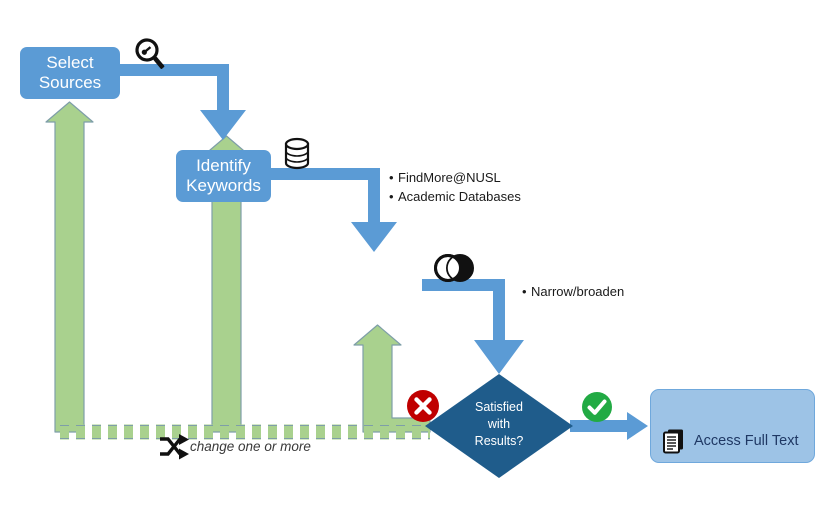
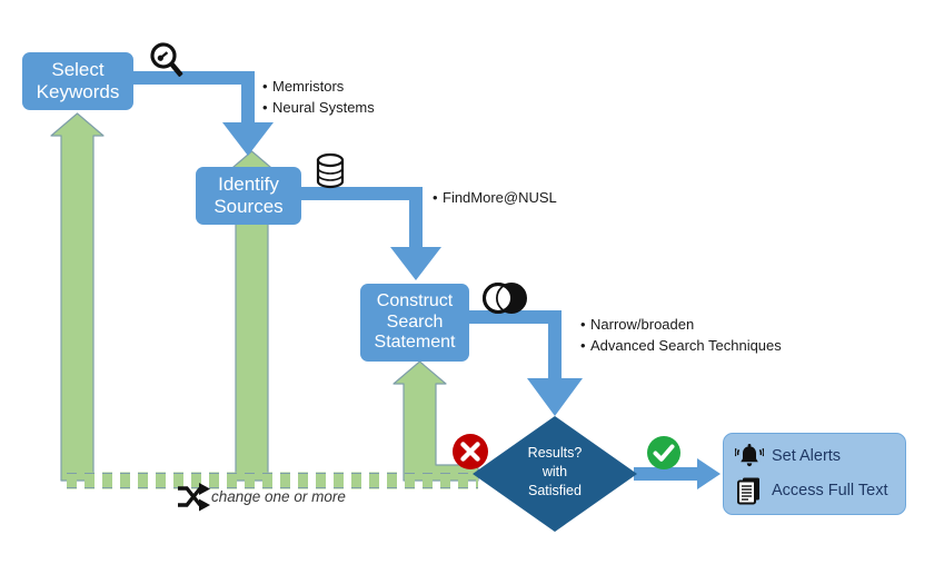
  Select
- Sources
+ Keywords
  Identify
- Keywords
+ Sources
+ Construct
+ Search
+ Statement
- Satisfied
+ Results?
  with
- Results?
+ Satisfied
+ • Memristors
+ • Neural Systems
  • FindMore@NUSL
- • Academic Databases
  • Narrow/broaden
+ • Advanced Search Techniques
  change one or more
+ Set Alerts
  Access Full Text
